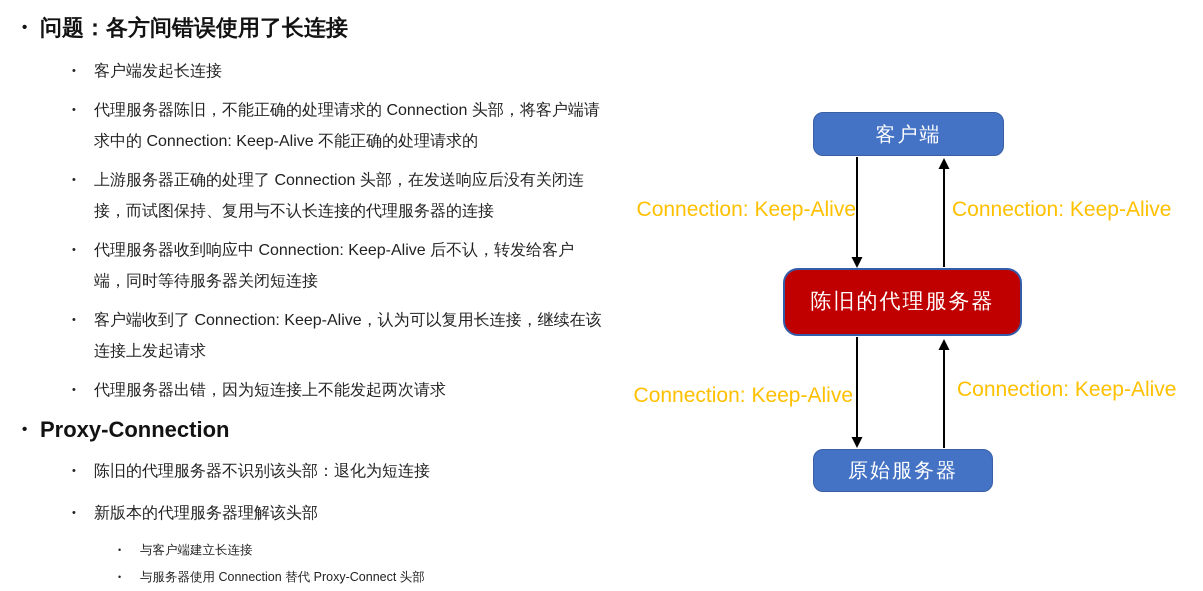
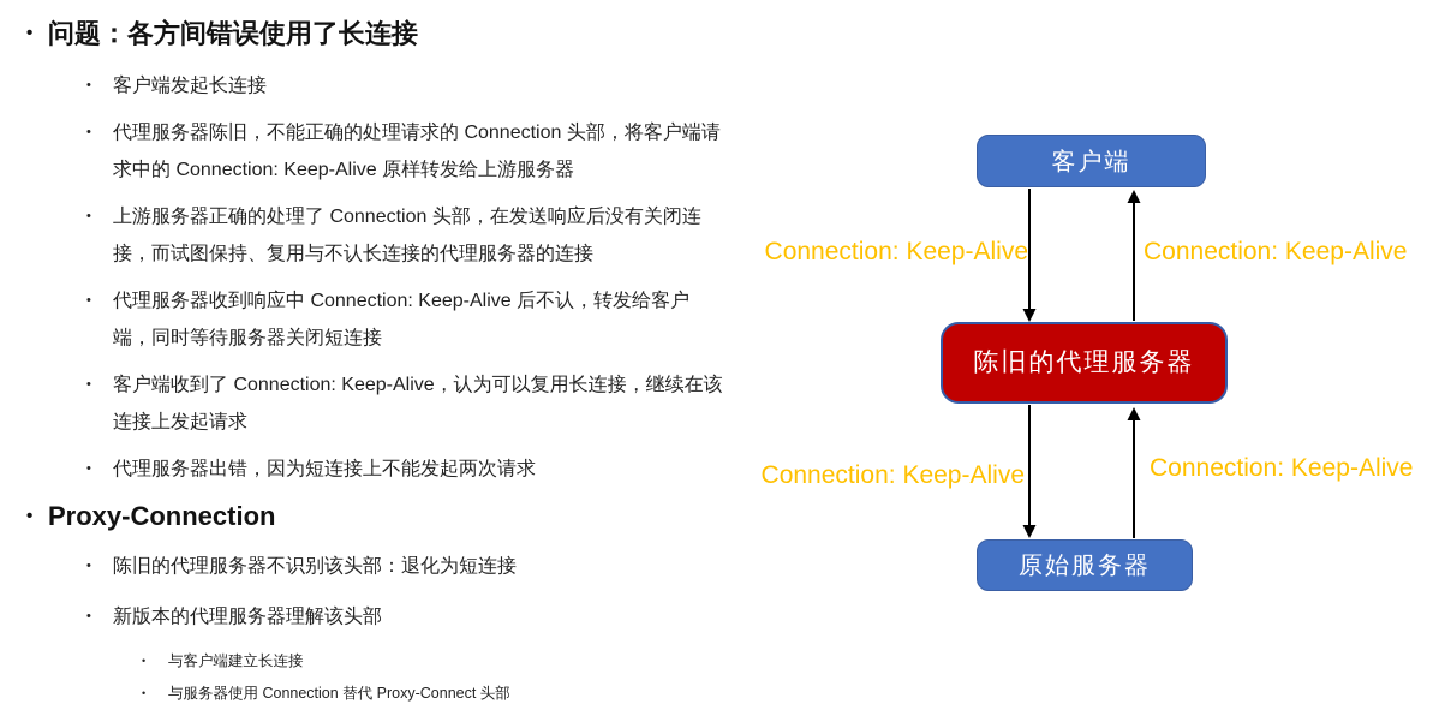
  •
  问题：各方间错误使用了长连接
  •
  客户端发起长连接
  •
- 代理服务器陈旧，不能正确的处理请求的 Connection 头部，将客户端请求中的 Connection: Keep-Alive 不能正确的处理请求的
+ 代理服务器陈旧，不能正确的处理请求的 Connection 头部，将客户端请求中的 Connection: Keep-Alive 原样转发给上游服务器
  •
  上游服务器正确的处理了 Connection 头部，在发送响应后没有关闭连接，而试图保持、复用与不认长连接的代理服务器的连接
  •
  代理服务器收到响应中 Connection: Keep-Alive 后不认，转发给客户端，同时等待服务器关闭短连接
  •
  客户端收到了 Connection: Keep-Alive，认为可以复用长连接，继续在该连接上发起请求
  •
  代理服务器出错，因为短连接上不能发起两次请求
  •
  Proxy-Connection
  •
  陈旧的代理服务器不识别该头部：退化为短连接
  •
  新版本的代理服务器理解该头部
  •
  与客户端建立长连接
  •
  与服务器使用 Connection 替代 Proxy-Connect 头部
  客户端
  陈旧的代理服务器
  原始服务器
  Connection: Keep-Alive
  Connection: Keep-Alive
  Connection: Keep-Alive
  Connection: Keep-Alive
